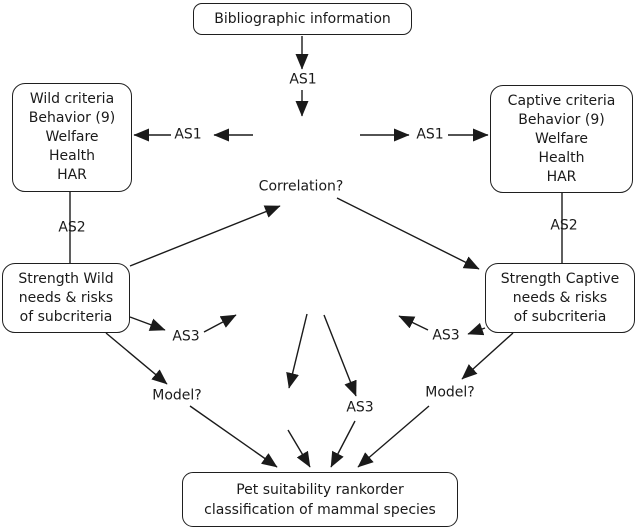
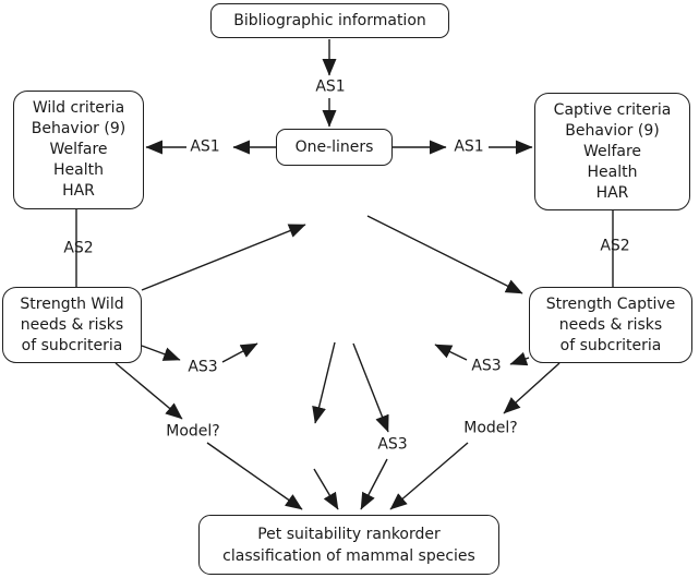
  Bibliographic information
+ One-liners
  Wild criteria
  Behavior (9)
  Welfare
  Health
  HAR
  Captive criteria
  Behavior (9)
  Welfare
  Health
  HAR
  Strength Wild
  needs & risks
  of subcriteria
  Strength Captive
  needs & risks
  of subcriteria
  Pet suitability rankorder
  classification of mammal species
  AS1
  AS1
  AS1
  AS2
  AS2
- Correlation?
  AS3
  AS3
  AS3
  Model?
  Model?
